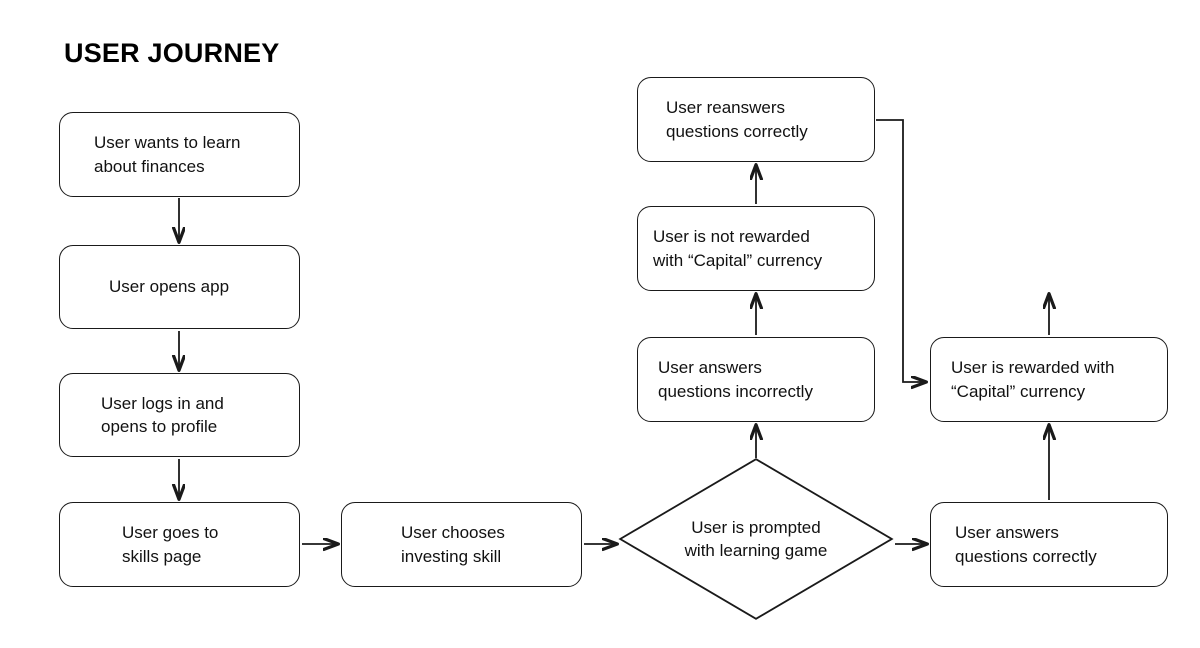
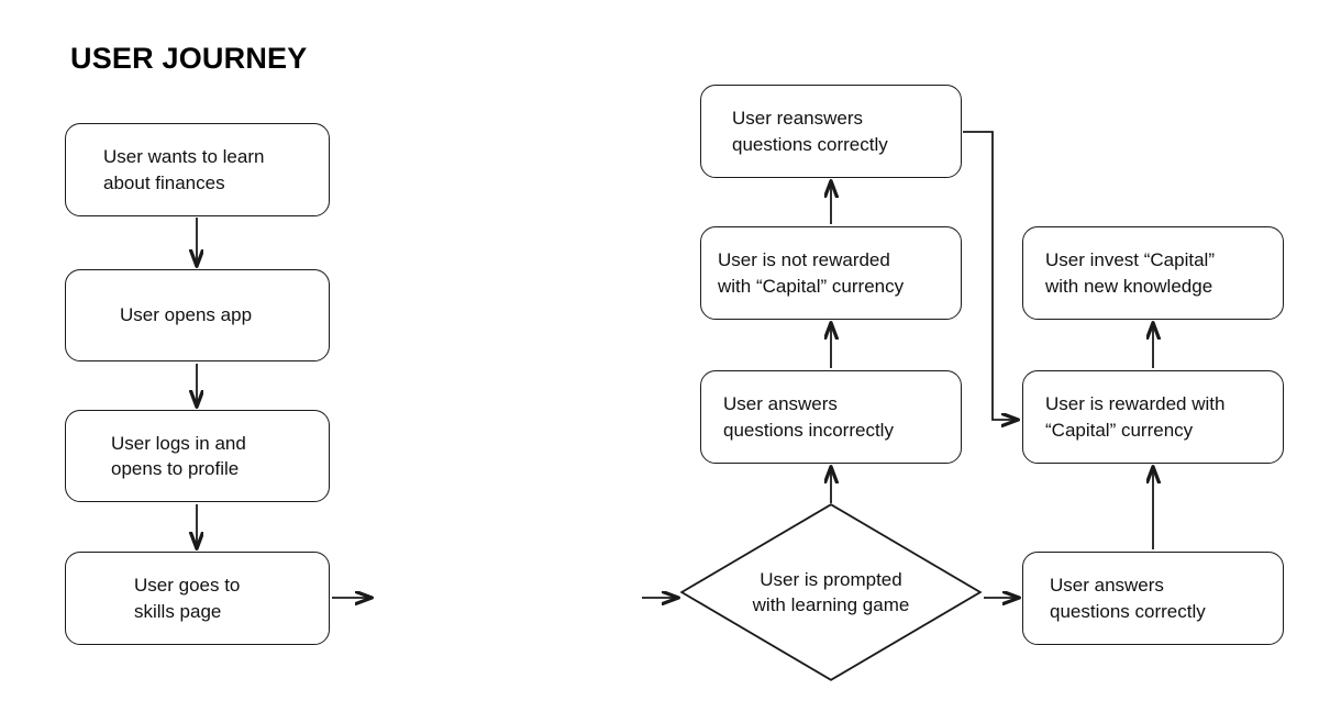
  USER JOURNEY
  User wants to learn
  about finances
  User opens app
  User logs in and
  opens to profile
  User goes to
  skills page
- User chooses
- investing skill
  User is prompted
  with learning game
  User answers
  questions incorrectly
  User is not rewarded
  with “Capital” currency
  User reanswers
  questions correctly
  User answers
  questions correctly
  User is rewarded with
  “Capital” currency
+ User invest “Capital”
+ with new knowledge
